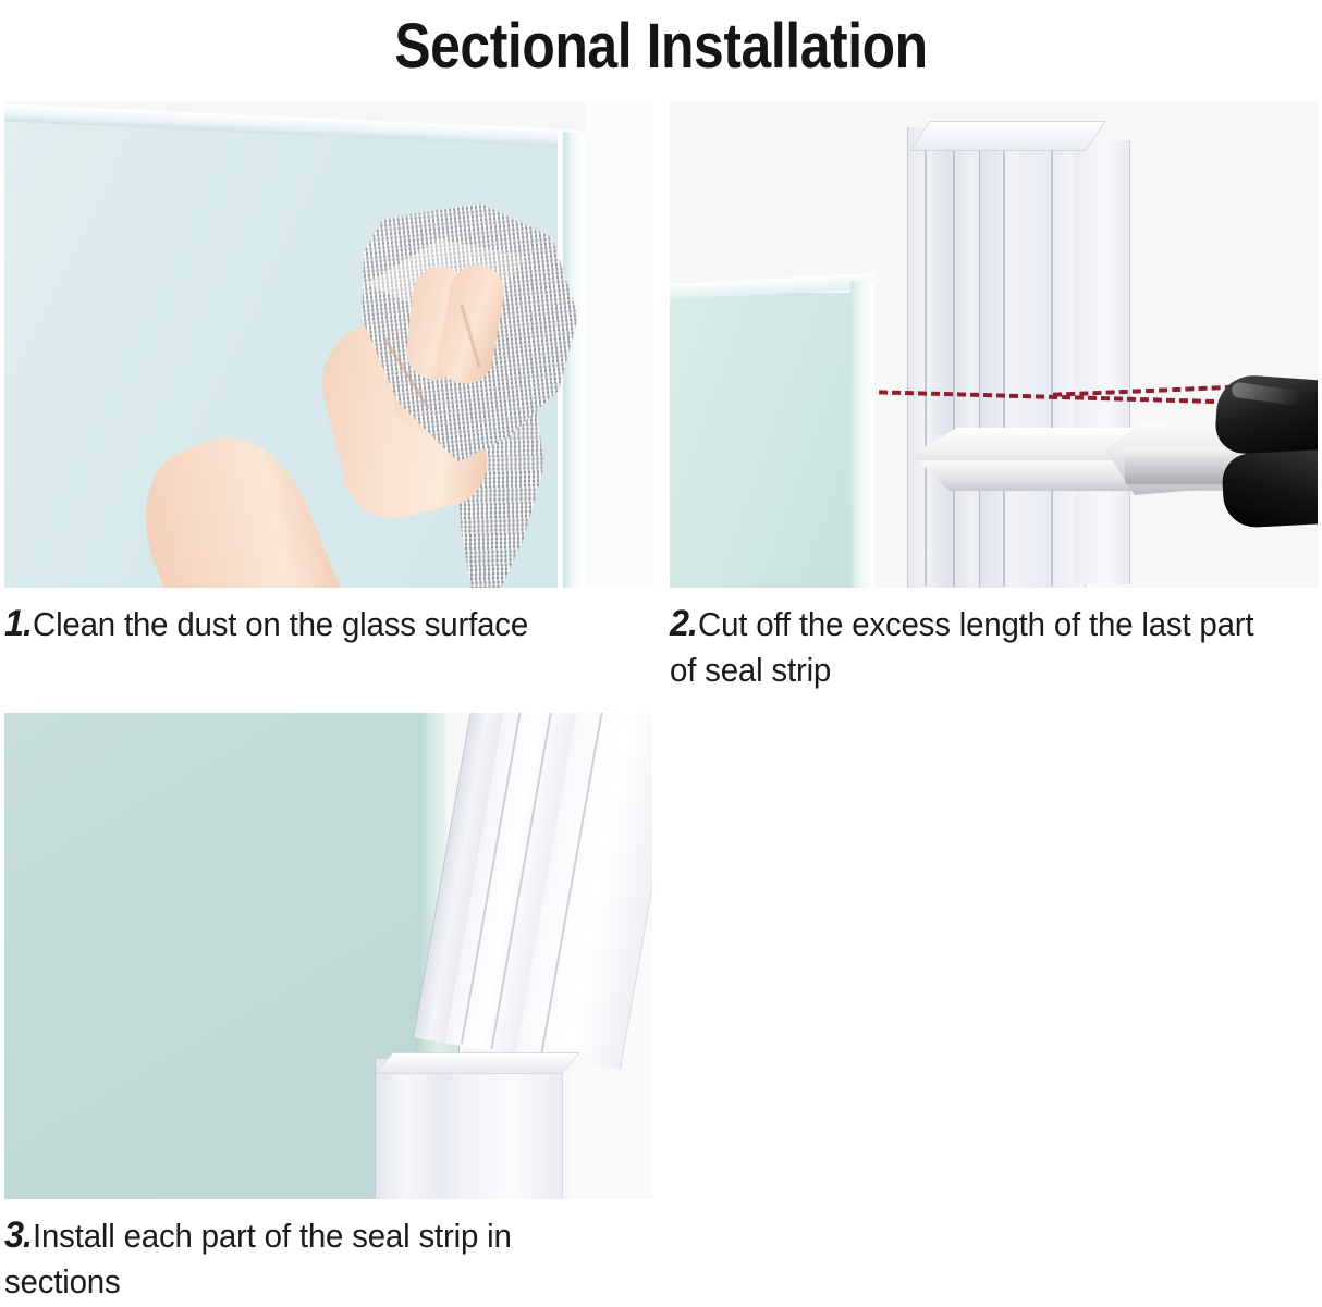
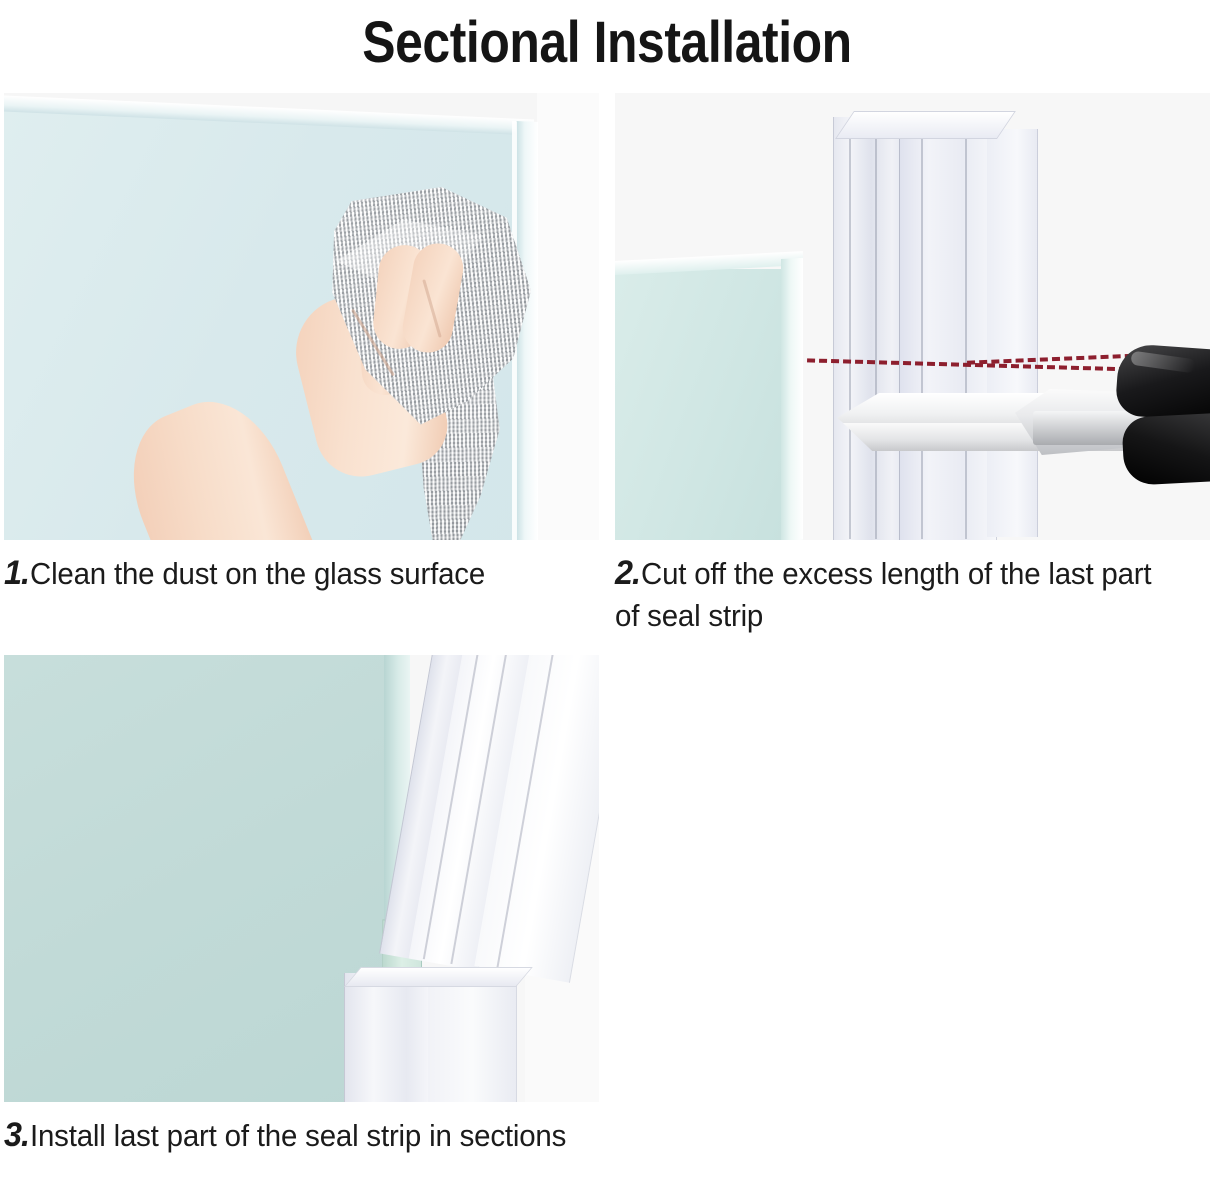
  Sectional Installation
  1.Clean the dust on the glass surface
  2.Cut off the excess length of the last part of seal strip
- 3.Install each part of the seal strip in sections
+ 3.Install last part of the seal strip in sections
